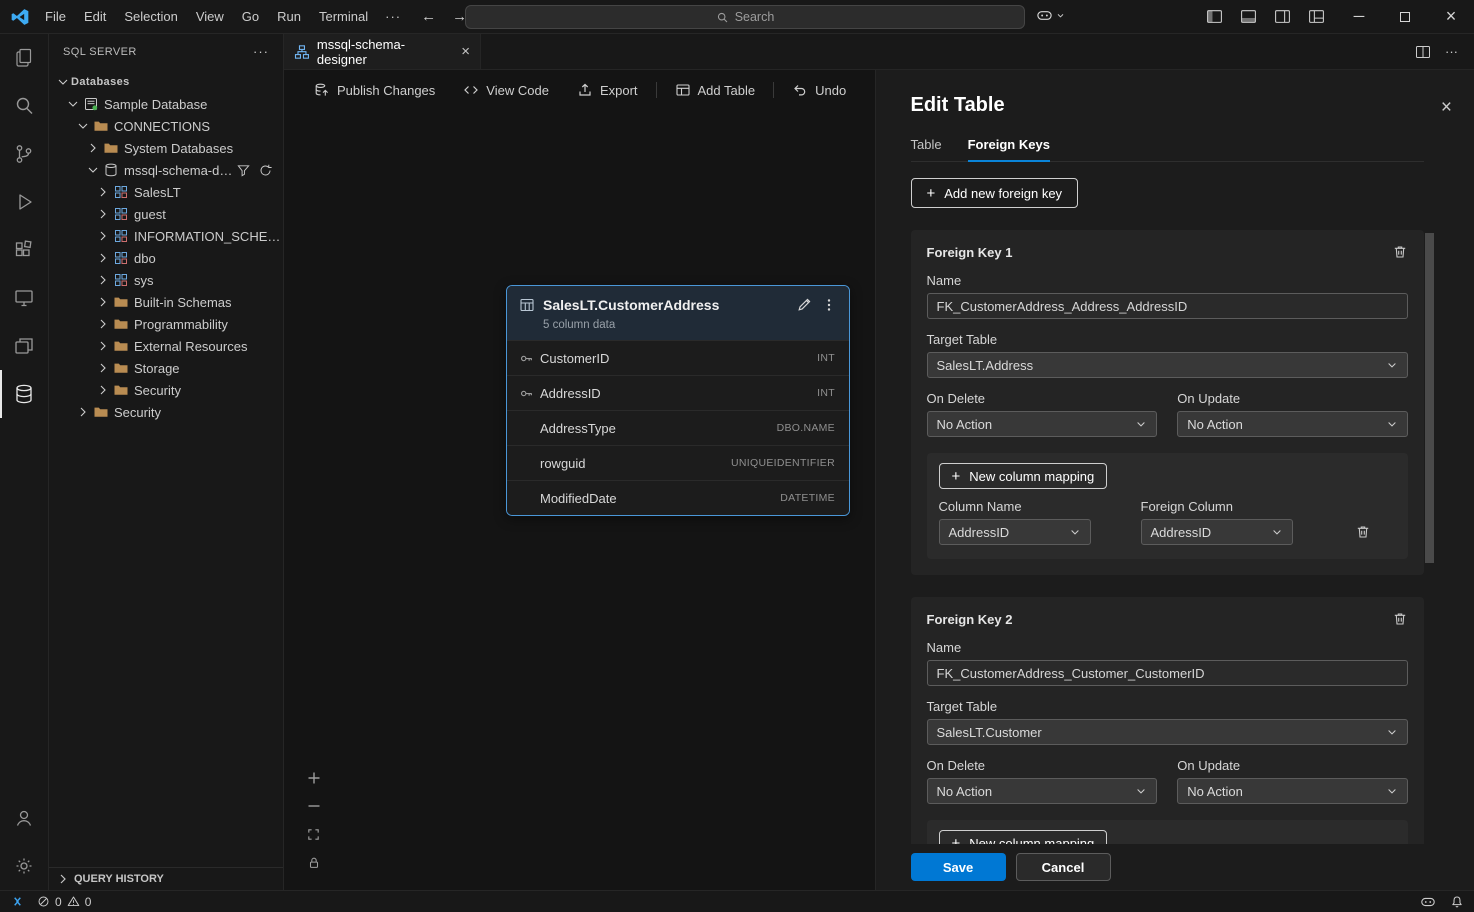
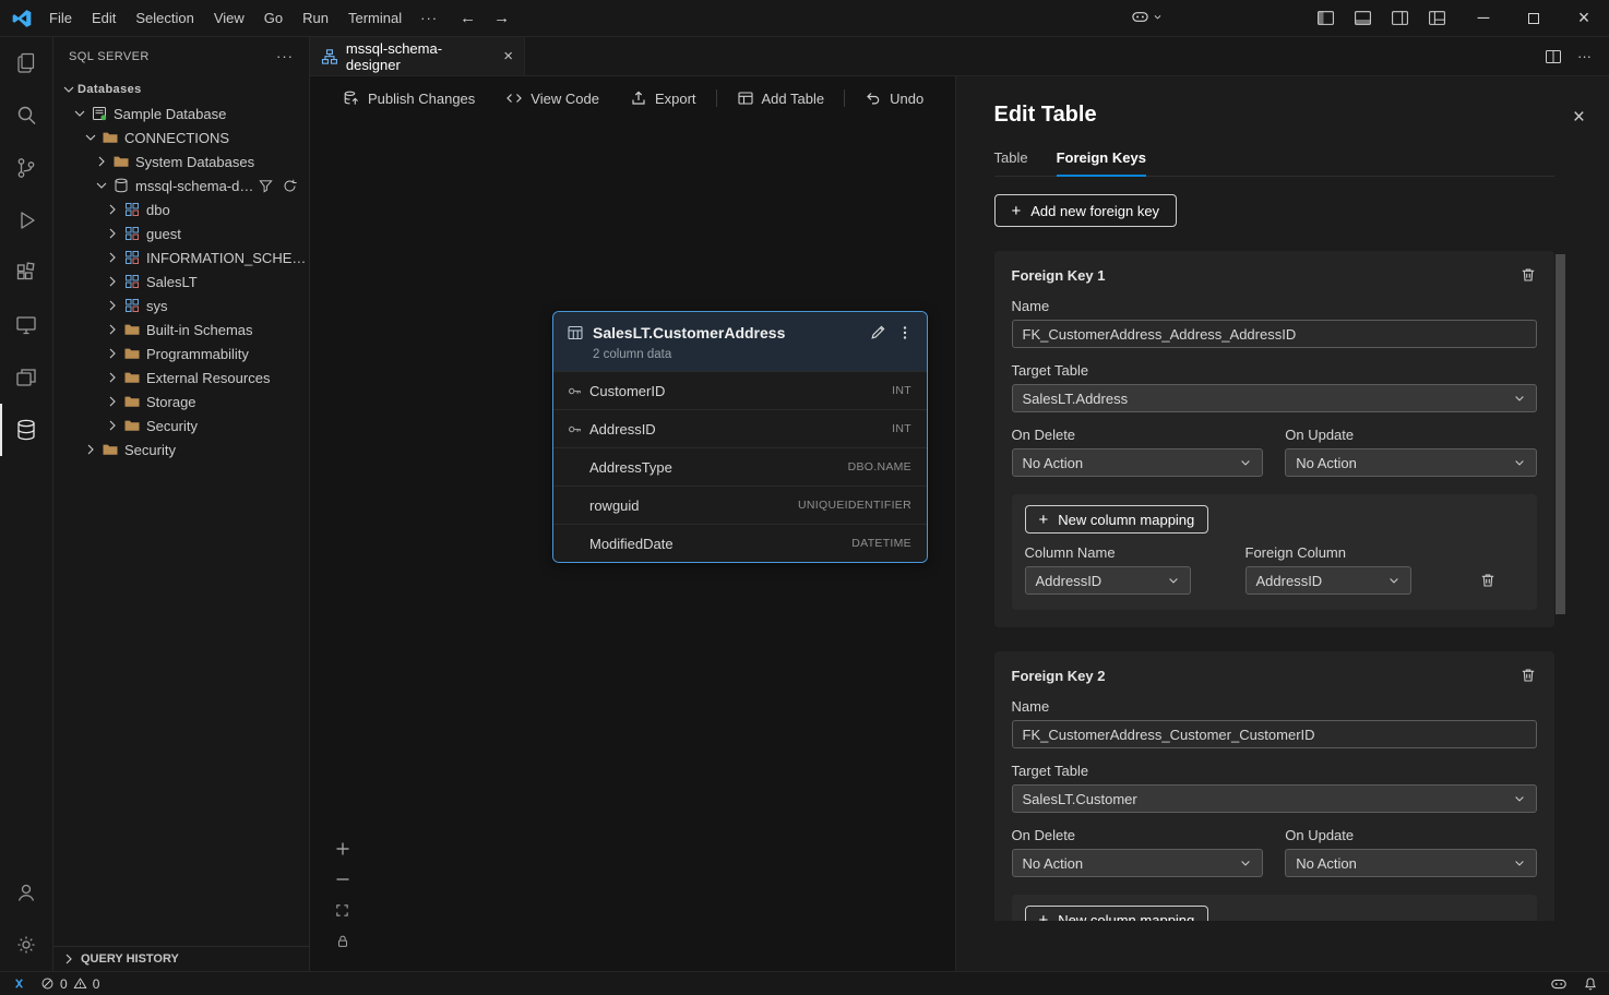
  File
  Edit
  Selection
  View
  Go
  Run
  Terminal
  ···
  ←
  →
- Search
  ─
  ×
  SQL SERVER
  ···
  Databases
  Sample Database
  CONNECTIONS
  System Databases
  mssql-schema-de...
- SalesLT
+ dbo
  guest
  INFORMATION_SCHEMA
- dbo
+ SalesLT
  sys
  Built-in Schemas
  Programmability
  External Resources
  Storage
  Security
  Security
  QUERY HISTORY
  mssql-schema-designer
  ×
  ···
  Publish Changes
  View Code
  Export
  Add Table
  Undo
  SalesLT.CustomerAddress
- 5 column data
+ 2 column data
  CustomerID
  INT
  AddressID
  INT
  AddressType
  DBO.NAME
  rowguid
  UNIQUEIDENTIFIER
  ModifiedDate
  DATETIME
  ×
  Edit Table
  Table
  Foreign Keys
  +
  Add new foreign key
  Foreign Key 1
  Name
  FK_CustomerAddress_Address_AddressID
  Target Table
  SalesLT.Address
  On Delete
  No Action
  On Update
  No Action
  +
  New column mapping
  Column Name
  AddressID
  Foreign Column
  AddressID
  Foreign Key 2
  Name
  FK_CustomerAddress_Customer_CustomerID
  Target Table
  SalesLT.Customer
  On Delete
  No Action
  On Update
  No Action
  +
  New column mapping
- Save
- Cancel
  0
  0
